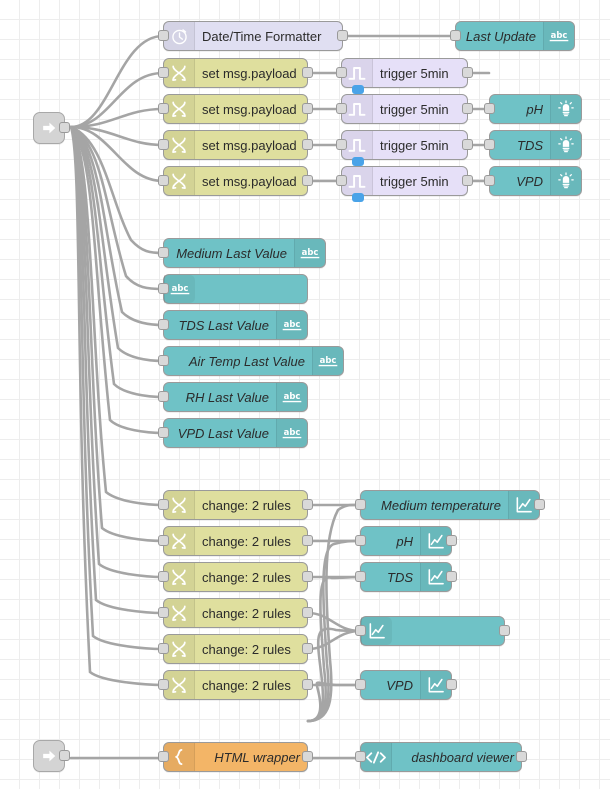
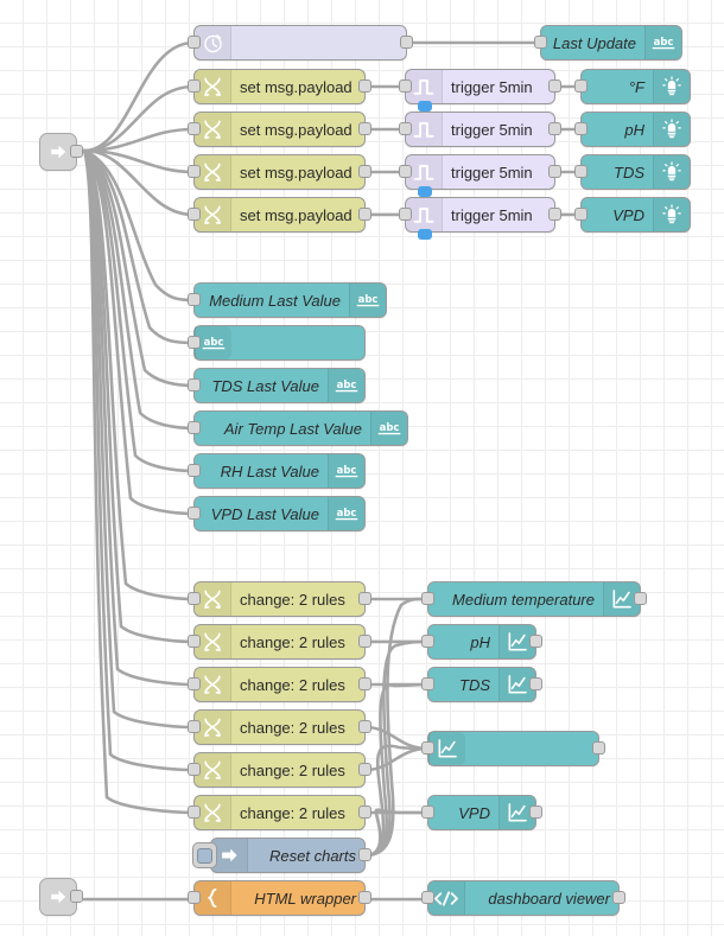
- Date/Time Formatter
  Last Update
  abc
  set msg.payload
  set msg.payload
  set msg.payload
  set msg.payload
  trigger 5min
  trigger 5min
  trigger 5min
  trigger 5min
+ °F
  pH
  TDS
  VPD
  Medium Last Value
  abc
  abc
  TDS Last Value
  abc
  Air Temp Last Value
  abc
  RH Last Value
  abc
  VPD Last Value
  abc
  change: 2 rules
  change: 2 rules
  change: 2 rules
  change: 2 rules
  change: 2 rules
  change: 2 rules
  Medium temperature
  pH
  TDS
  VPD
+ Reset charts
  HTML wrapper
  dashboard viewer
